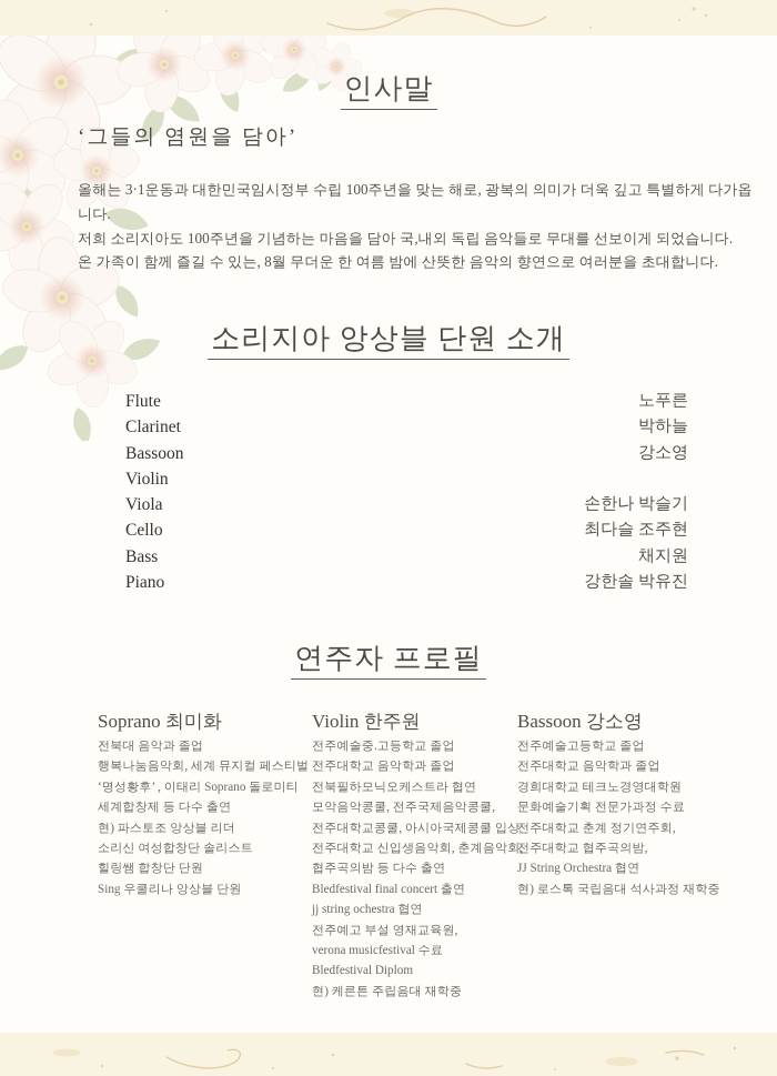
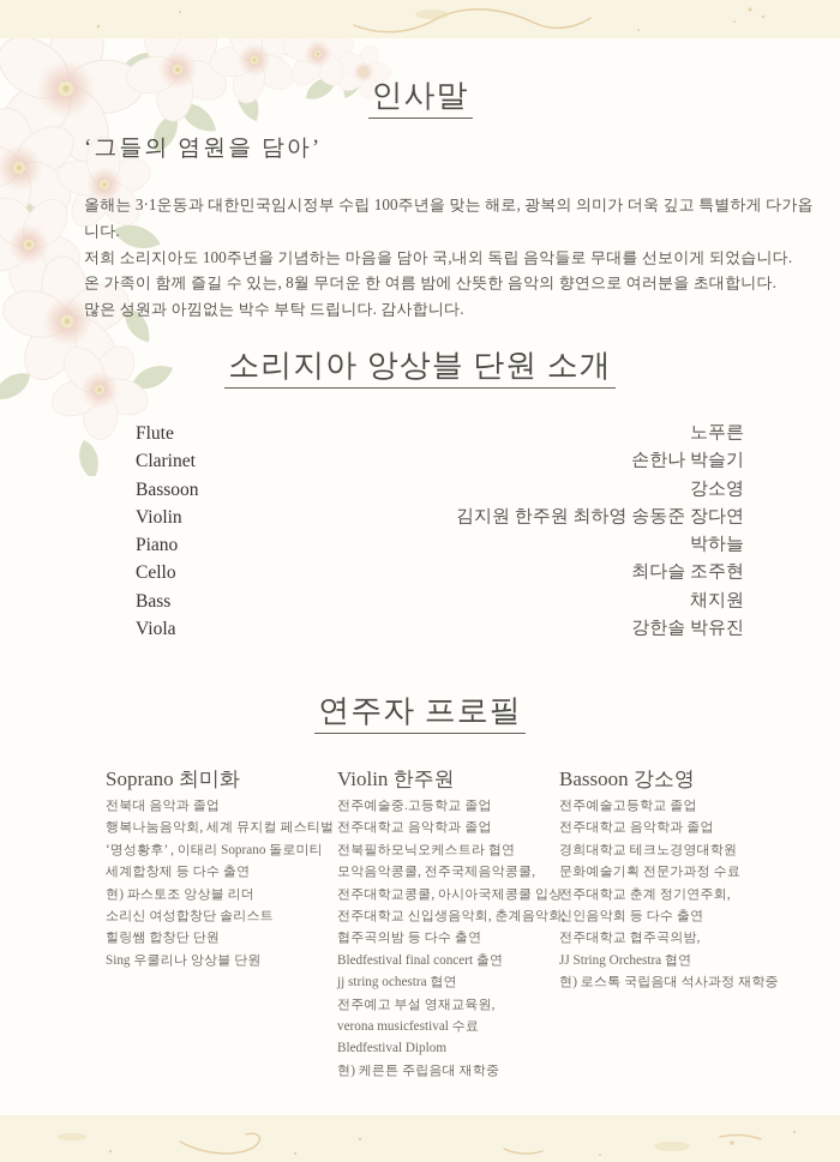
  인사말
  ‘그들의 염원을 담아’
  올해는 3·1운동과 대한민국임시정부 수립 100주년을 맞는 해로, 광복의 의미가 더욱 깊고 특별하게 다가옵니다.
  저희 소리지아도 100주년을 기념하는 마음을 담아 국,내외 독립 음악들로 무대를 선보이게 되었습니다.
  온 가족이 함께 즐길 수 있는, 8월 무더운 한 여름 밤에 산뜻한 음악의 향연으로 여러분을 초대합니다.
+ 많은 성원과 아낌없는 박수 부탁 드립니다. 감사합니다.
  소리지아 앙상블 단원 소개
  Flute
  노푸른
  Clarinet
- 박하늘
+ 손한나 박슬기
  Bassoon
  강소영
  Violin
+ 김지원 한주원 최하영 송동준 장다연
- Viola
+ Piano
- 손한나 박슬기
+ 박하늘
  Cello
  최다슬 조주현
  Bass
  채지원
- Piano
+ Viola
  강한솔 박유진
  연주자 프로필
  Soprano 최미화
  전북대 음악과 졸업
  행복나눔음악회, 세계 뮤지컬 페스티벌
  ‘명성황후’ , 이태리 Soprano 돌로미티
  세계합창제 등 다수 출연
  현) 파스토조 앙상블 리더
  소리신 여성합창단 솔리스트
  힐링쌤 합창단 단원
  Sing 우쿨리나 앙상블 단원
  Violin 한주원
  전주예술중.고등학교 졸업
  전주대학교 음악학과 졸업
  전북필하모닉오케스트라 협연
  모악음악콩쿨, 전주국제음악콩쿨,
  전주대학교콩쿨, 아시아국제콩쿨 입상
  전주대학교 신입생음악회, 춘계음악회
  협주곡의밤 등 다수 출연
  Bledfestival final concert 출연
  jj string ochestra 협연
  전주예고 부설 영재교육원,
  verona musicfestival 수료
  Bledfestival Diplom
  현) 케른튼 주립음대 재학중
  Bassoon 강소영
  전주예술고등학교 졸업
  전주대학교 음악학과 졸업
  경희대학교 테크노경영대학원
  문화예술기획 전문가과정 수료
  전주대학교 춘계 정기연주회,
+ 신인음악회 등 다수 출연
  전주대학교 협주곡의밤,
  JJ String Orchestra 협연
  현) 로스톡 국립음대 석사과정 재학중
